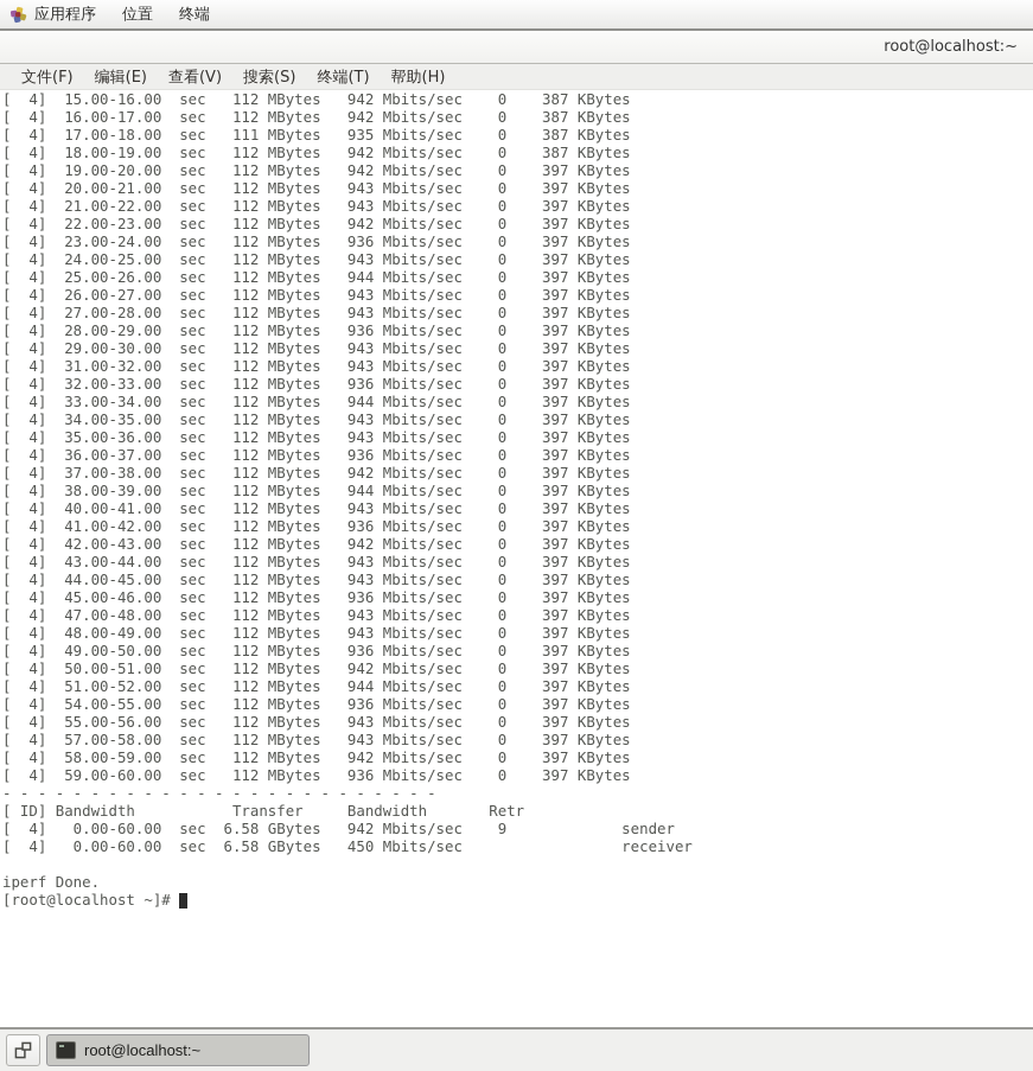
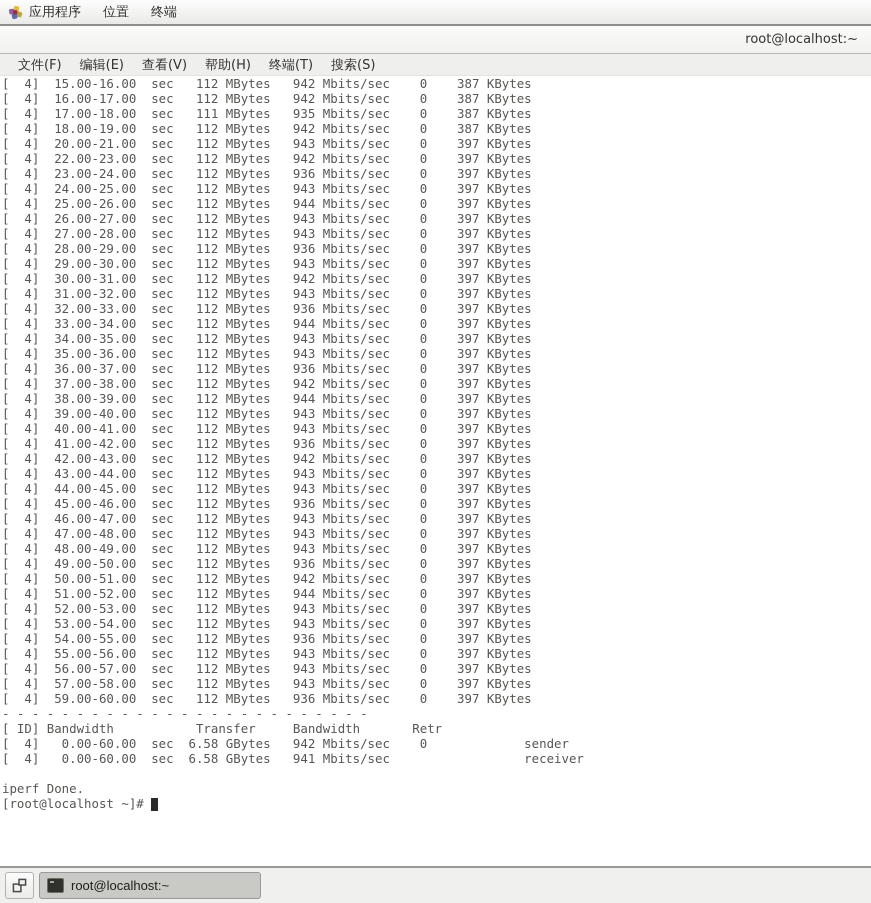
  应用程序
  位置
  终端
  root@localhost:~
  文件(F)
  编辑(E)
  查看(V)
- 搜索(S)
+ 帮助(H)
  终端(T)
- 帮助(H)
+ 搜索(S)
  [ 4] 15.00-16.00 sec 112 MBytes 942 Mbits/sec 0 387 KBytes
  [ 4] 16.00-17.00 sec 112 MBytes 942 Mbits/sec 0 387 KBytes
  [ 4] 17.00-18.00 sec 111 MBytes 935 Mbits/sec 0 387 KBytes
  [ 4] 18.00-19.00 sec 112 MBytes 942 Mbits/sec 0 387 KBytes
- [ 4] 19.00-20.00 sec 112 MBytes 942 Mbits/sec 0 397 KBytes
  [ 4] 20.00-21.00 sec 112 MBytes 943 Mbits/sec 0 397 KBytes
- [ 4] 21.00-22.00 sec 112 MBytes 943 Mbits/sec 0 397 KBytes
  [ 4] 22.00-23.00 sec 112 MBytes 942 Mbits/sec 0 397 KBytes
  [ 4] 23.00-24.00 sec 112 MBytes 936 Mbits/sec 0 397 KBytes
  [ 4] 24.00-25.00 sec 112 MBytes 943 Mbits/sec 0 397 KBytes
  [ 4] 25.00-26.00 sec 112 MBytes 944 Mbits/sec 0 397 KBytes
  [ 4] 26.00-27.00 sec 112 MBytes 943 Mbits/sec 0 397 KBytes
  [ 4] 27.00-28.00 sec 112 MBytes 943 Mbits/sec 0 397 KBytes
  [ 4] 28.00-29.00 sec 112 MBytes 936 Mbits/sec 0 397 KBytes
  [ 4] 29.00-30.00 sec 112 MBytes 943 Mbits/sec 0 397 KBytes
+ [ 4] 30.00-31.00 sec 112 MBytes 942 Mbits/sec 0 397 KBytes
  [ 4] 31.00-32.00 sec 112 MBytes 943 Mbits/sec 0 397 KBytes
  [ 4] 32.00-33.00 sec 112 MBytes 936 Mbits/sec 0 397 KBytes
  [ 4] 33.00-34.00 sec 112 MBytes 944 Mbits/sec 0 397 KBytes
  [ 4] 34.00-35.00 sec 112 MBytes 943 Mbits/sec 0 397 KBytes
  [ 4] 35.00-36.00 sec 112 MBytes 943 Mbits/sec 0 397 KBytes
  [ 4] 36.00-37.00 sec 112 MBytes 936 Mbits/sec 0 397 KBytes
  [ 4] 37.00-38.00 sec 112 MBytes 942 Mbits/sec 0 397 KBytes
  [ 4] 38.00-39.00 sec 112 MBytes 944 Mbits/sec 0 397 KBytes
+ [ 4] 39.00-40.00 sec 112 MBytes 943 Mbits/sec 0 397 KBytes
  [ 4] 40.00-41.00 sec 112 MBytes 943 Mbits/sec 0 397 KBytes
  [ 4] 41.00-42.00 sec 112 MBytes 936 Mbits/sec 0 397 KBytes
  [ 4] 42.00-43.00 sec 112 MBytes 942 Mbits/sec 0 397 KBytes
  [ 4] 43.00-44.00 sec 112 MBytes 943 Mbits/sec 0 397 KBytes
  [ 4] 44.00-45.00 sec 112 MBytes 943 Mbits/sec 0 397 KBytes
  [ 4] 45.00-46.00 sec 112 MBytes 936 Mbits/sec 0 397 KBytes
+ [ 4] 46.00-47.00 sec 112 MBytes 943 Mbits/sec 0 397 KBytes
  [ 4] 47.00-48.00 sec 112 MBytes 943 Mbits/sec 0 397 KBytes
  [ 4] 48.00-49.00 sec 112 MBytes 943 Mbits/sec 0 397 KBytes
  [ 4] 49.00-50.00 sec 112 MBytes 936 Mbits/sec 0 397 KBytes
  [ 4] 50.00-51.00 sec 112 MBytes 942 Mbits/sec 0 397 KBytes
  [ 4] 51.00-52.00 sec 112 MBytes 944 Mbits/sec 0 397 KBytes
+ [ 4] 52.00-53.00 sec 112 MBytes 943 Mbits/sec 0 397 KBytes
+ [ 4] 53.00-54.00 sec 112 MBytes 943 Mbits/sec 0 397 KBytes
  [ 4] 54.00-55.00 sec 112 MBytes 936 Mbits/sec 0 397 KBytes
  [ 4] 55.00-56.00 sec 112 MBytes 943 Mbits/sec 0 397 KBytes
+ [ 4] 56.00-57.00 sec 112 MBytes 943 Mbits/sec 0 397 KBytes
  [ 4] 57.00-58.00 sec 112 MBytes 943 Mbits/sec 0 397 KBytes
- [ 4] 58.00-59.00 sec 112 MBytes 942 Mbits/sec 0 397 KBytes
  [ 4] 59.00-60.00 sec 112 MBytes 936 Mbits/sec 0 397 KBytes
  - - - - - - - - - - - - - - - - - - - - - - - - -
  [ ID] Bandwidth Transfer Bandwidth Retr
- [ 4] 0.00-60.00 sec 6.58 GBytes 942 Mbits/sec 9 sender
+ [ 4] 0.00-60.00 sec 6.58 GBytes 942 Mbits/sec 0 sender
- [ 4] 0.00-60.00 sec 6.58 GBytes 450 Mbits/sec receiver
+ [ 4] 0.00-60.00 sec 6.58 GBytes 941 Mbits/sec receiver
  iperf Done.
  [root@localhost ~]#
  root@localhost:~
